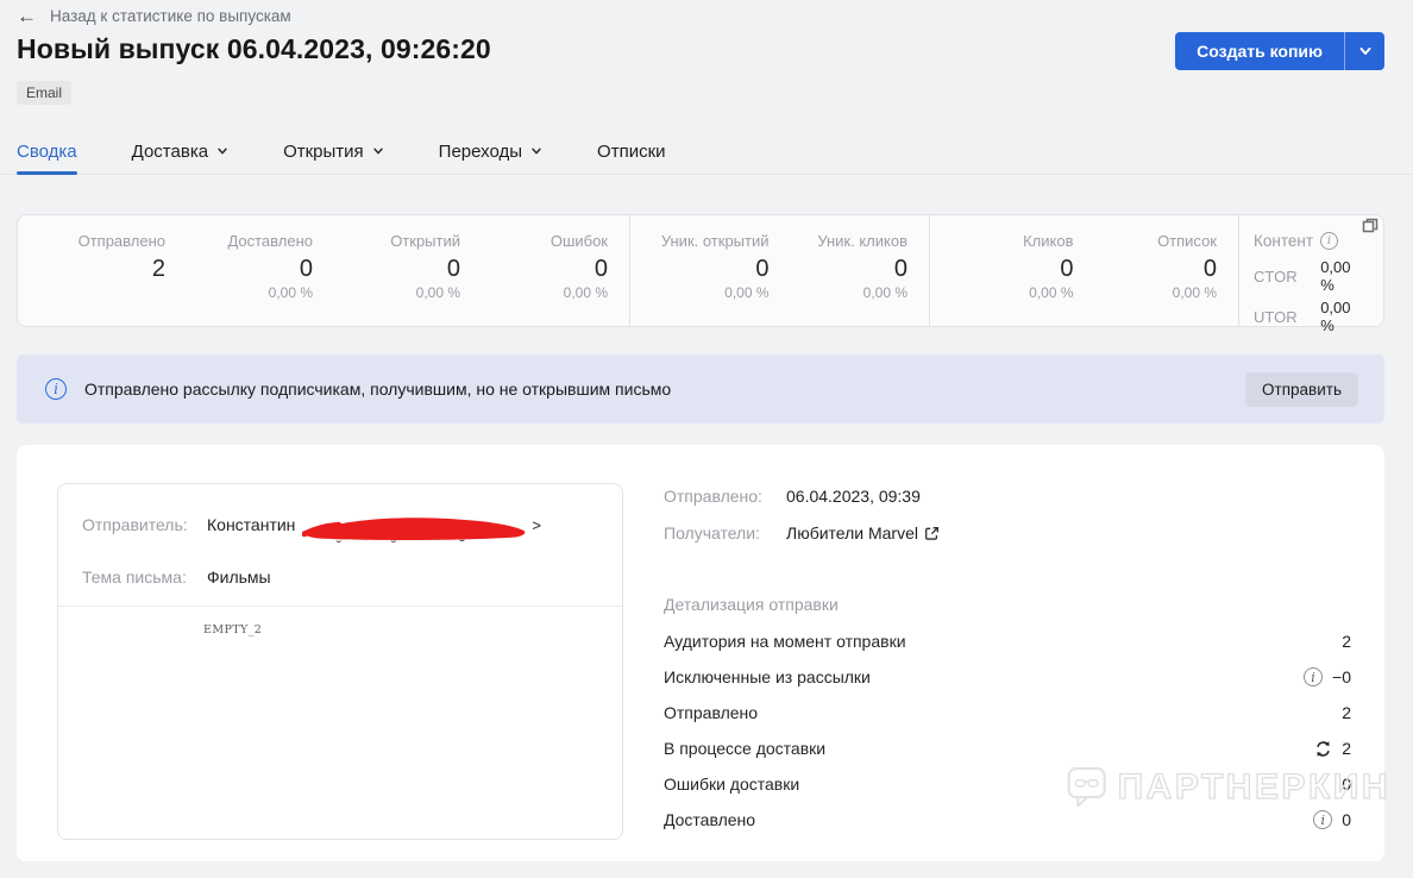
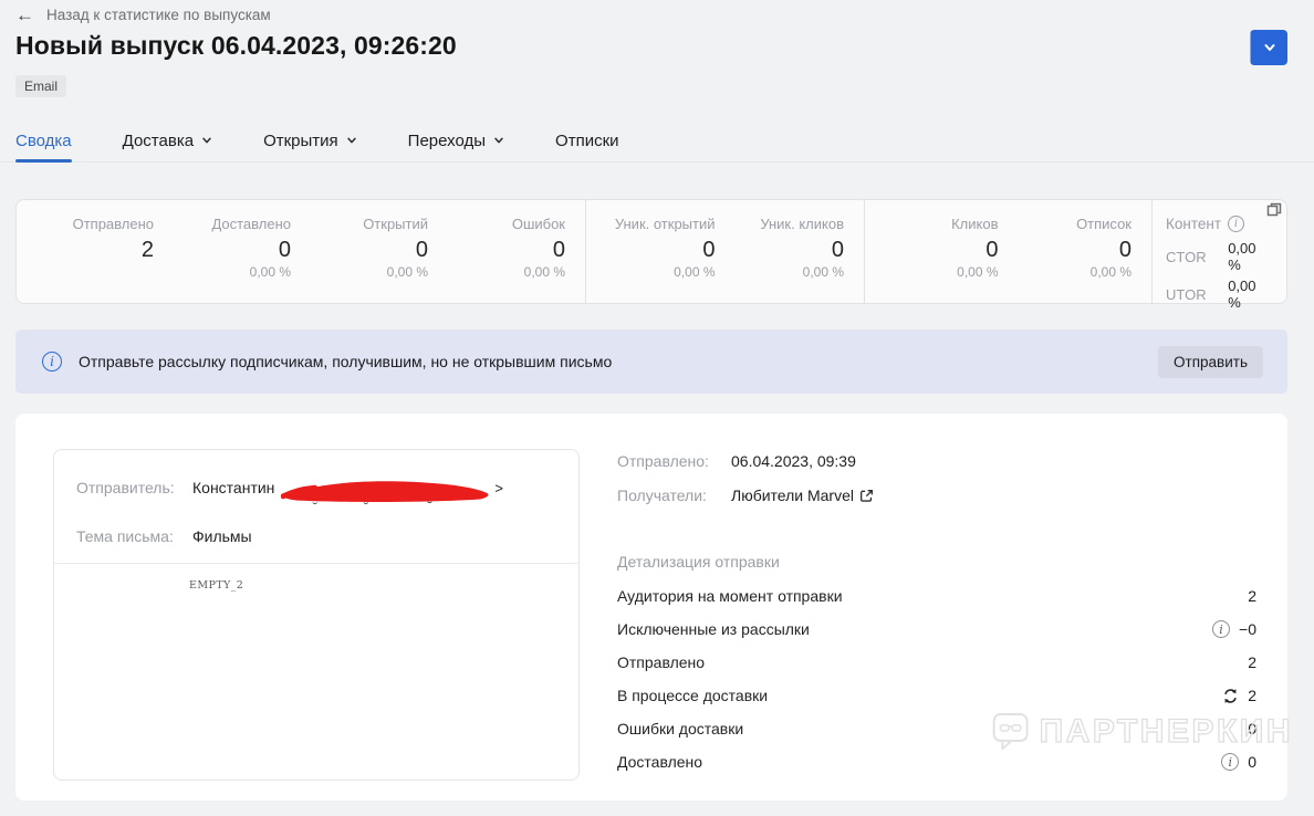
  ←
  Назад к статистике по выпускам
  Новый выпуск 06.04.2023, 09:26:20
  Email
- Создать копию
  Сводка
  Доставка
  Открытия
  Переходы
  Отписки
  Отправлено
  2
  Доставлено
  0
  0,00 %
  Открытий
  0
  0,00 %
  Ошибок
  0
  0,00 %
  Уник. открытий
  0
  0,00 %
  Уник. кликов
  0
  0,00 %
  Кликов
  0
  0,00 %
  Отписок
  0
  0,00 %
  Контент
  i
  CTOR
  0,00 %
  UTOR
  0,00 %
  i
- Отправлено рассылку подписчикам, получившим, но не открывшим письмо
+ Отправьте рассылку подписчикам, получившим, но не открывшим письмо
  Отправить
  Отправитель:
  Константин
  >
  Тема письма:
  Фильмы
  EMPTY_2
  Отправлено:
  06.04.2023, 09:39
  Получатели:
  Любители Marvel
  Детализация отправки
  Аудитория на момент отправки
  2
  Исключенные из рассылки
  i
  −0
  Отправлено
  2
  В процессе доставки
  2
  Ошибки доставки
  0
  Доставлено
  i
  0
  ПАРТНЕРКИН
